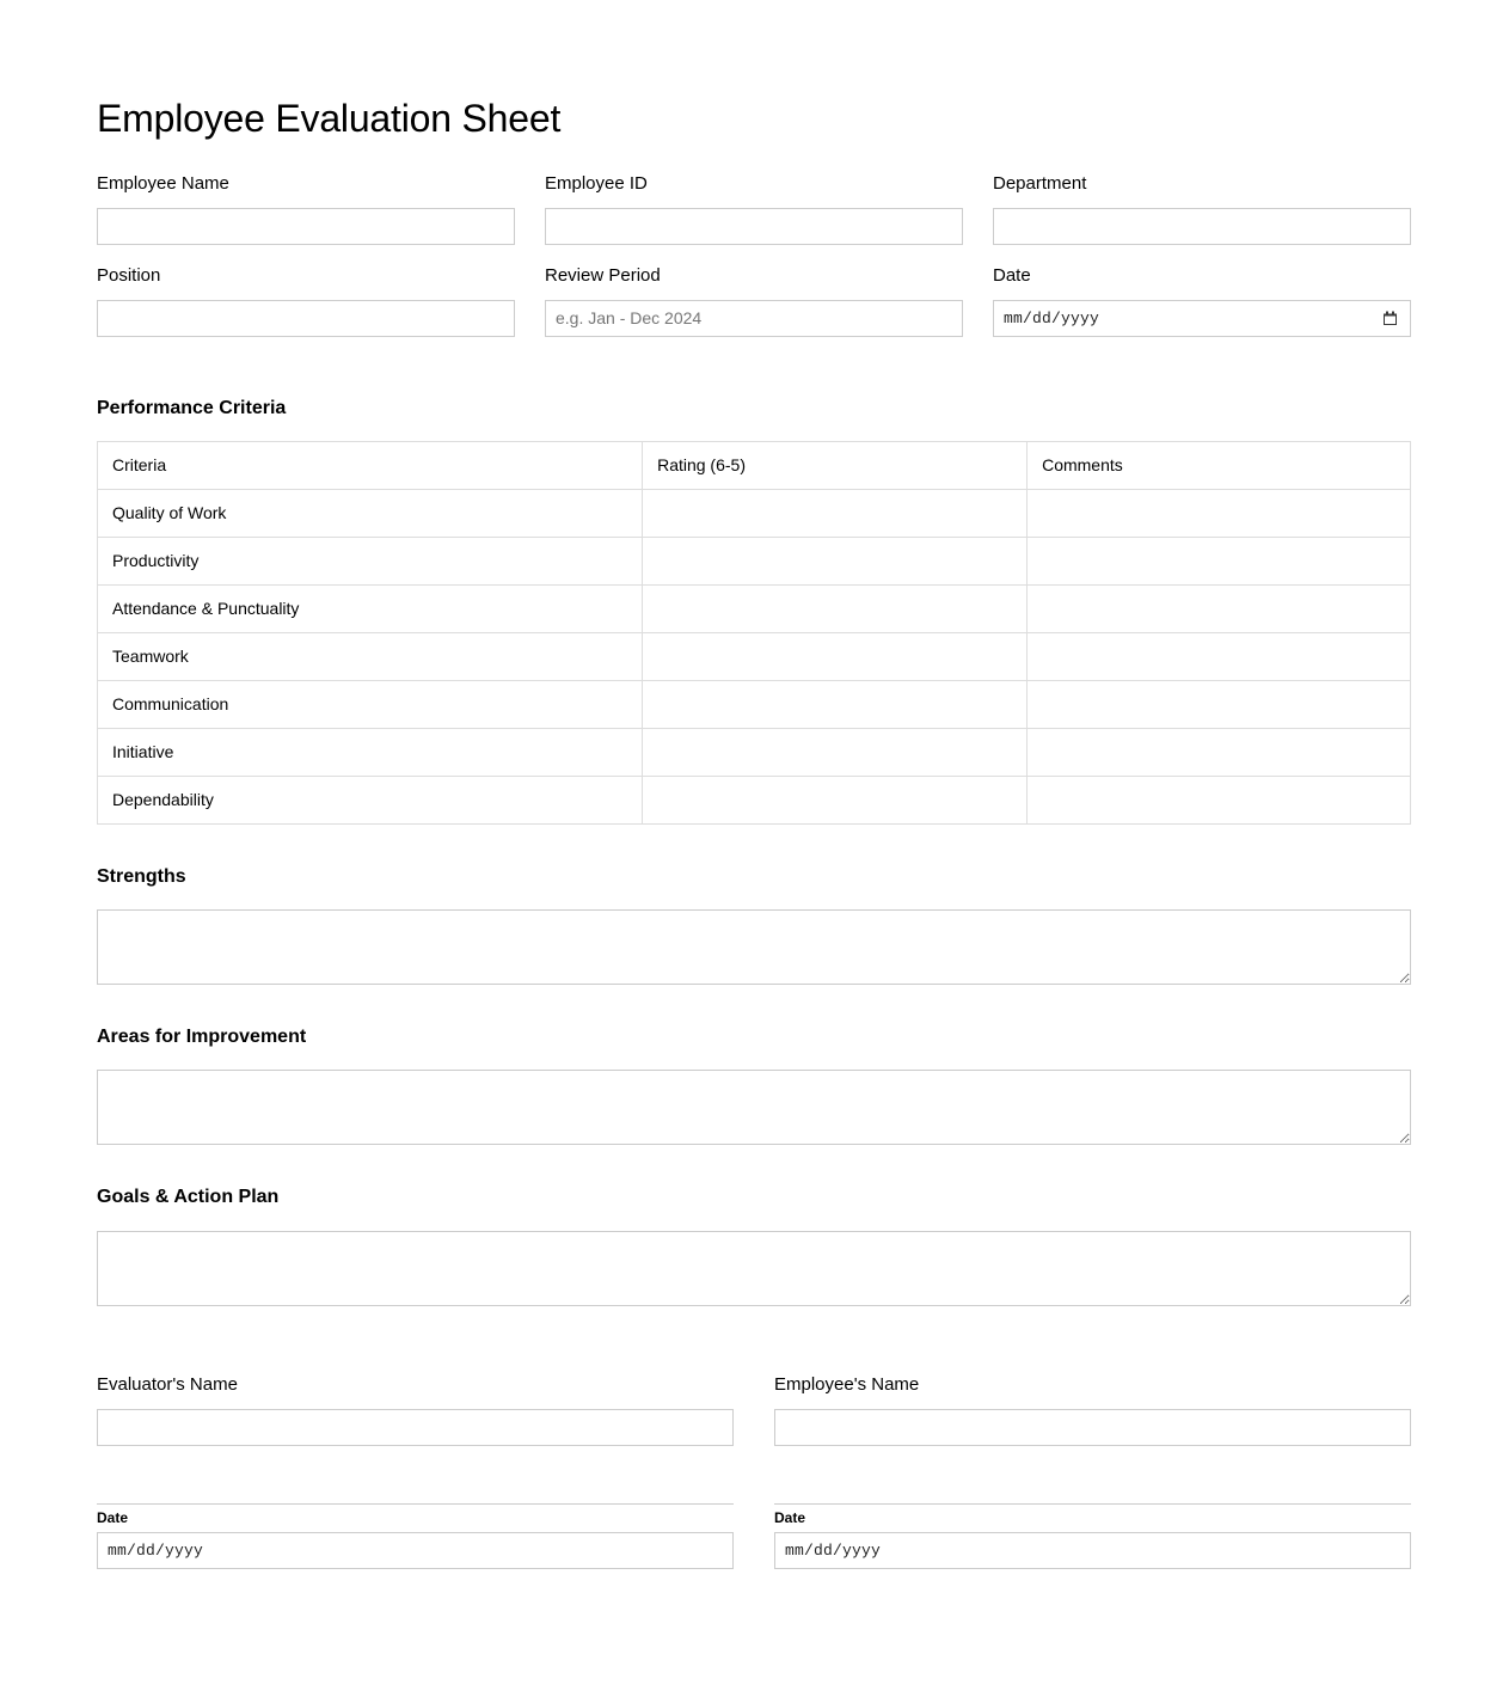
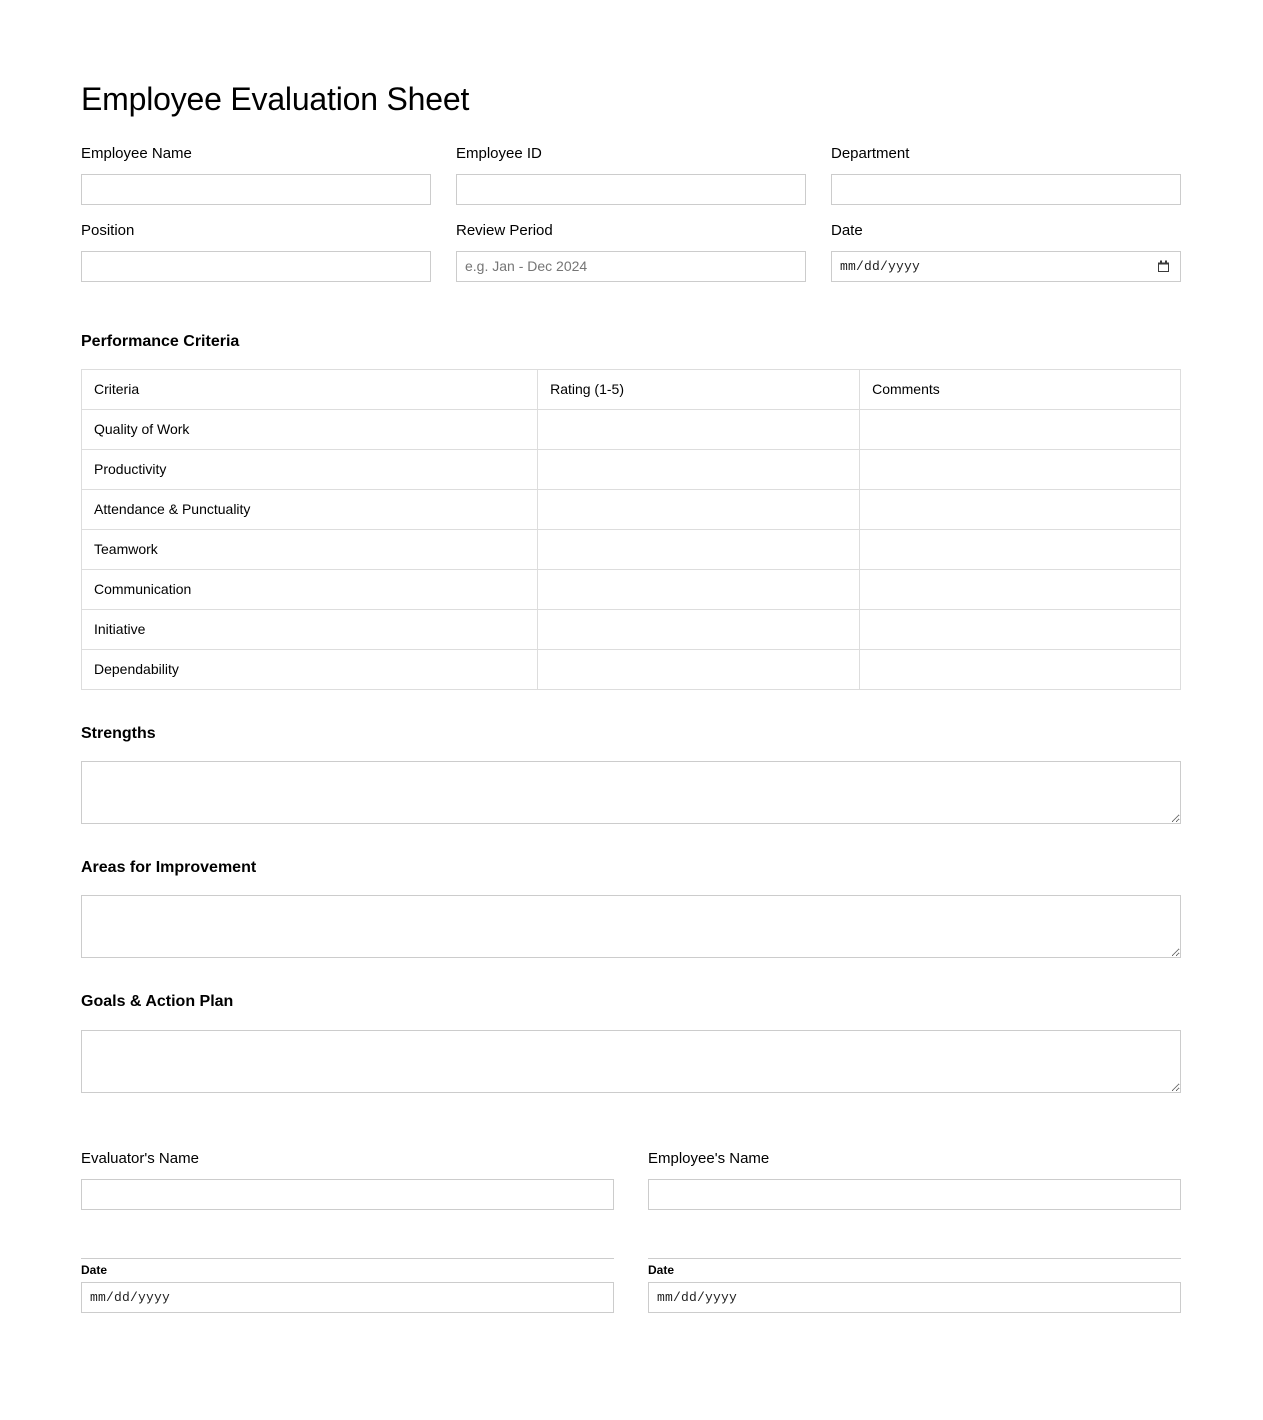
  Employee Evaluation Sheet
  Employee Name
  Employee ID
  Department
  Position
  Review Period
  e.g. Jan - Dec 2024
  Date
  mm/dd/yyyy
  Performance Criteria
- Criteria	Rating (6-5)	Comments
+ Criteria	Rating (1-5)	Comments
  Quality of Work
  Productivity
  Attendance & Punctuality
  Teamwork
  Communication
  Initiative
  Dependability
  Strengths
  Areas for Improvement
  Goals & Action Plan
  Evaluator's Name
  Date
  mm/dd/yyyy
  Employee's Name
  Date
  mm/dd/yyyy
